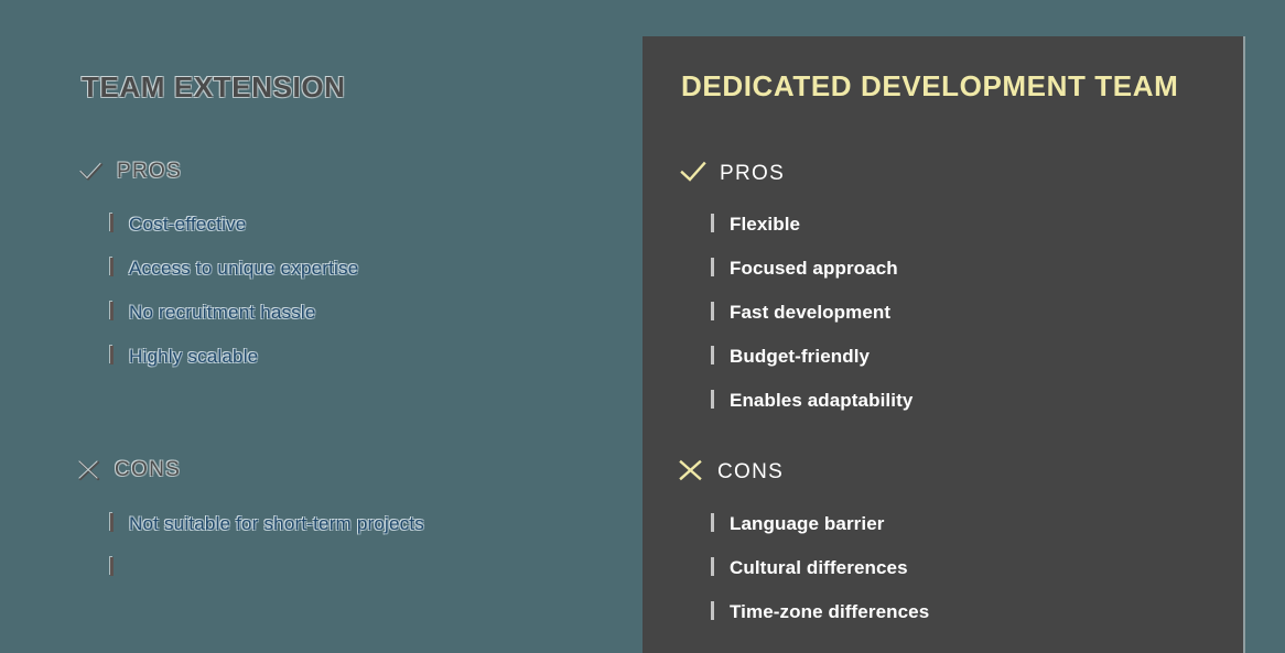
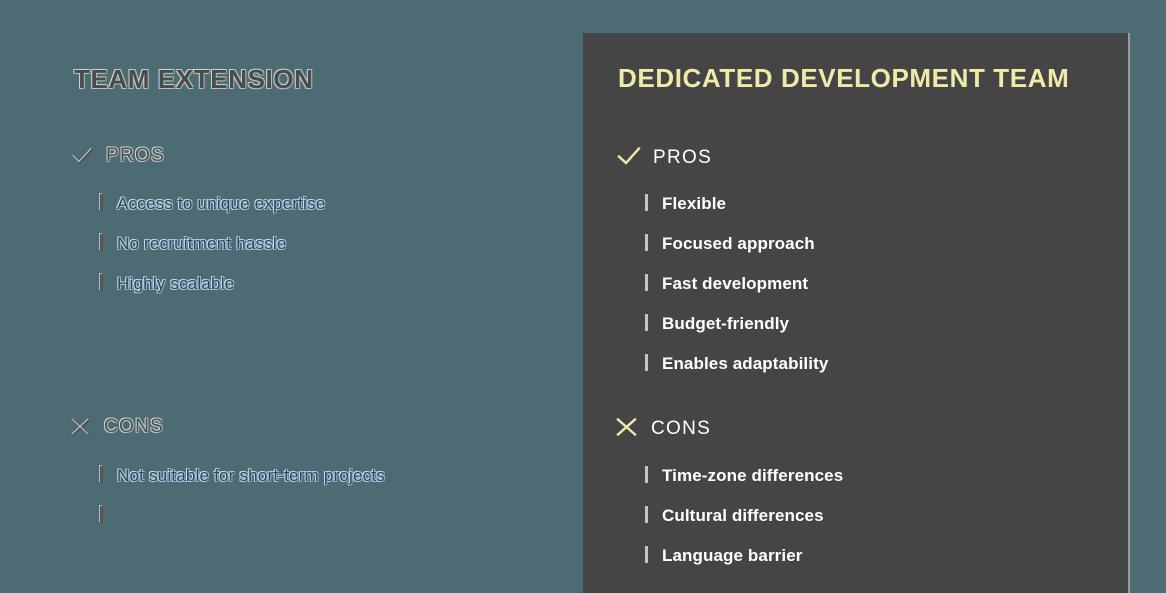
  TEAM EXTENSION
  PROS
- Cost-effective
  Access to unique expertise
  No recruitment hassle
  Highly scalable
  CONS
  Not suitable for short-term projects
  DEDICATED DEVELOPMENT TEAM
  PROS
  Flexible
  Focused approach
  Fast development
  Budget-friendly
  Enables adaptability
  CONS
- Language barrier
+ Time-zone differences
  Cultural differences
- Time-zone differences
+ Language barrier
